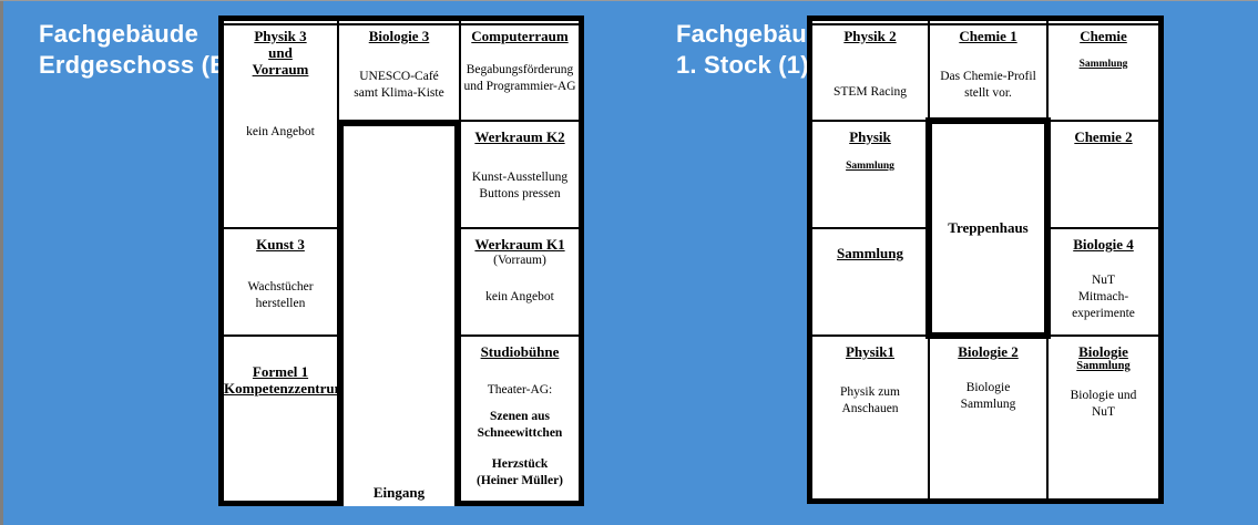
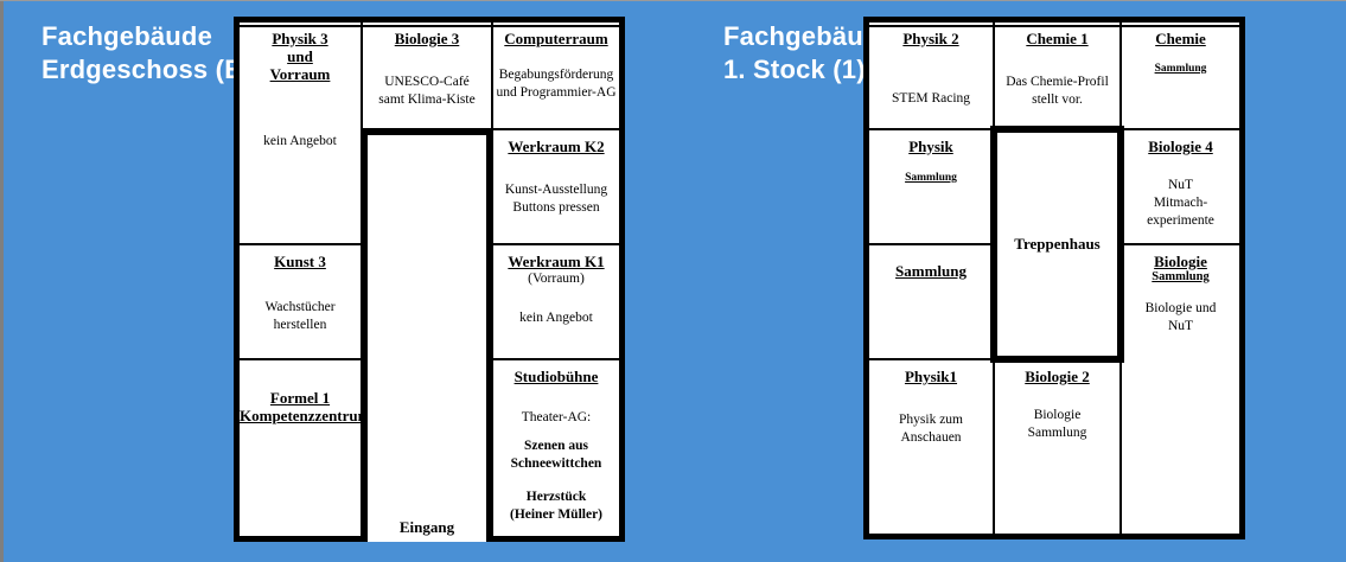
  Fachgebäude
  Erdgeschoss (
  Physik 3
  und
  Vorraum
  kein Angebot
  Kunst 3
  Wachstücher
  herstellen
  Formel 1
  Kompetenzzentru
  Biologie 3
  UNESCO-Café
  samt Klima-Kiste
  Computerraum
  Begabungsförderung
  und Programmier-AG
  Werkraum K2
  Kunst-Ausstellung
  Buttons pressen
  Werkraum K1
  (Vorraum)
  kein Angebot
  Studiobühne
  Theater-AG:
  Szenen aus
  Schneewittchen
  Herzstück
  (Heiner Müller)
  Eingang
  Fachgebäu
  1. Stock (1)
  Physik 2
  STEM Racing
  Physik
  Sammlung
  Sammlung
  Physik1
  Physik zum
  Anschauen
  Chemie 1
  Das Chemie-Profil
  stellt vor.
  Biologie 2
  Biologie
  Sammlung
  Chemie
  Sammlung
- Chemie 2
  Biologie 4
  NuT
  Mitmach-
  experimente
  Biologie
  Sammlung
  Biologie und
  NuT
  Treppenhaus
